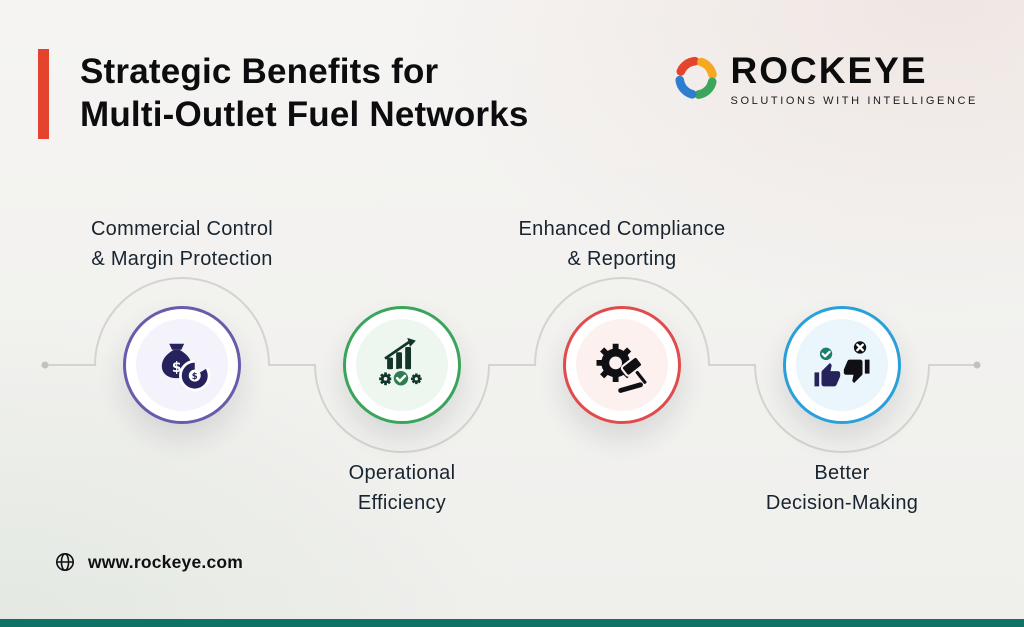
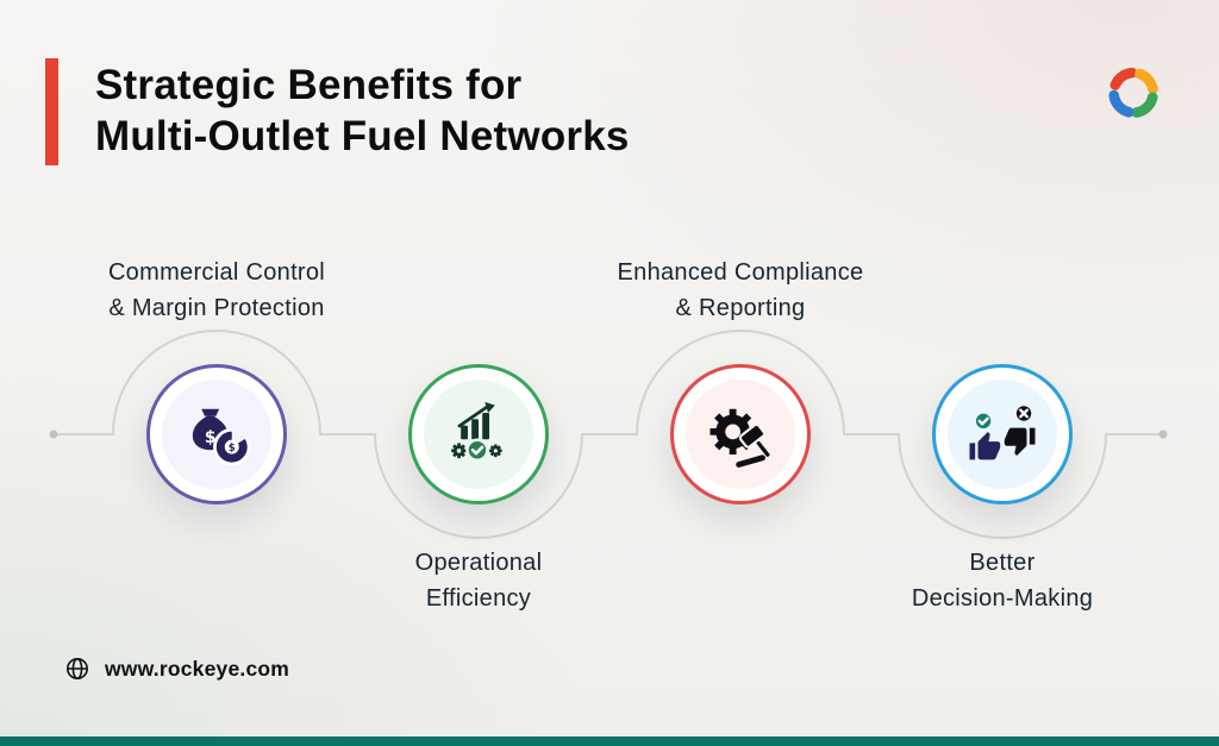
  Strategic Benefits for
  Multi-Outlet Fuel Networks
- ROCKEYE
- SOLUTIONS WITH INTELLIGENCE
  Commercial Control
  & Margin Protection
  Operational
  Efficiency
  Enhanced Compliance
  & Reporting
  Better
  Decision-Making
  $
  $
  www.rockeye.com
